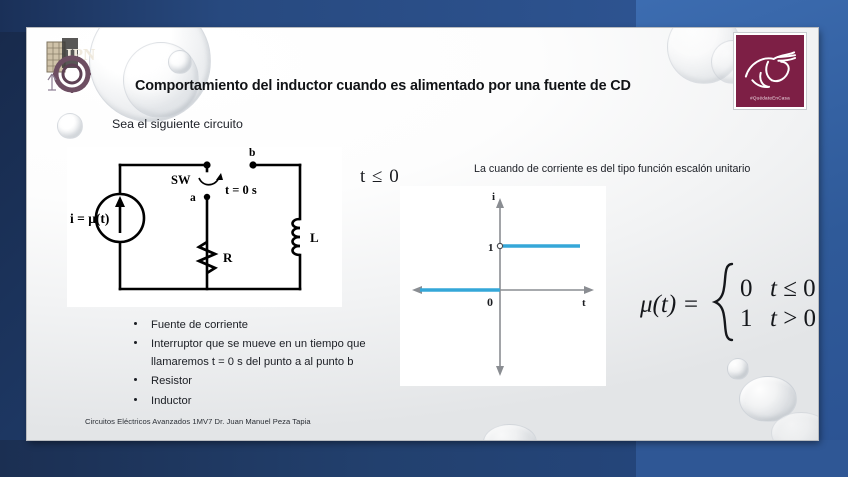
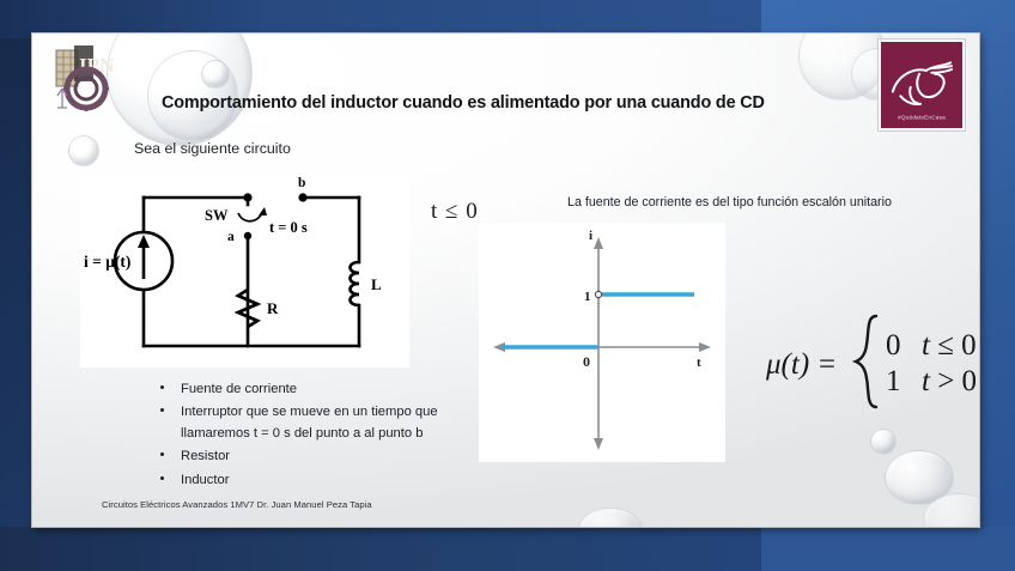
  IPN
- Comportamiento del inductor cuando es alimentado por una fuente de CD
+ Comportamiento del inductor cuando es alimentado por una cuando de CD
  Sea el siguiente circuito
  i = μ(t)
  SW
  t = 0 s
  a
  b
  R
  L
  t ≤ 0
- La cuando de corriente es del tipo función escalón unitario
+ La fuente de corriente es del tipo función escalón unitario
  i
  t
  1
  0
  μ(t) =
  0
  t ≤ 0
  1
  t > 0
  Fuente de corriente
  Interruptor que se mueve en un tiempo que llamaremos t = 0 s del punto a al punto b
  Resistor
  Inductor
  Circuitos Eléctricos Avanzados 1MV7 Dr. Juan Manuel Peza Tapia
